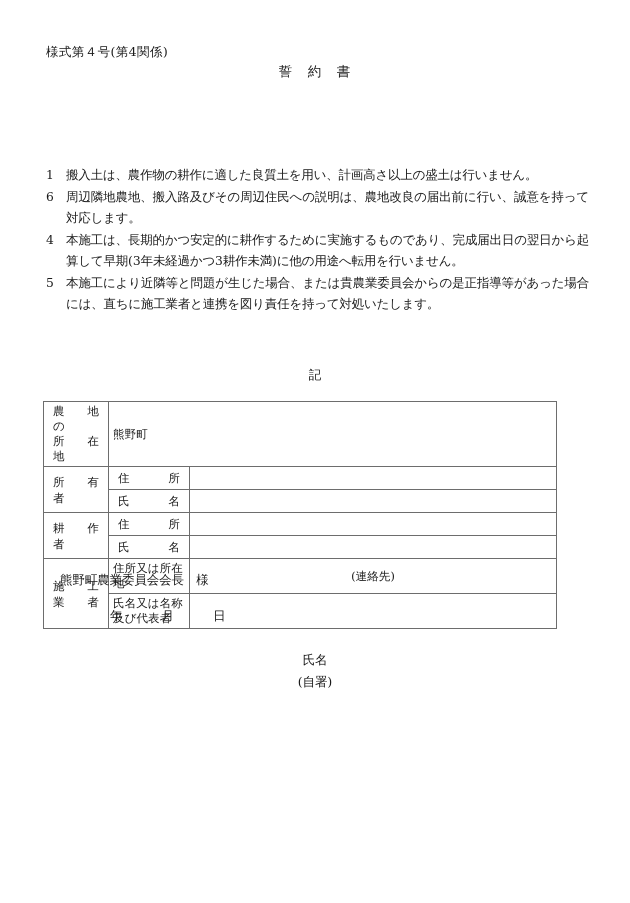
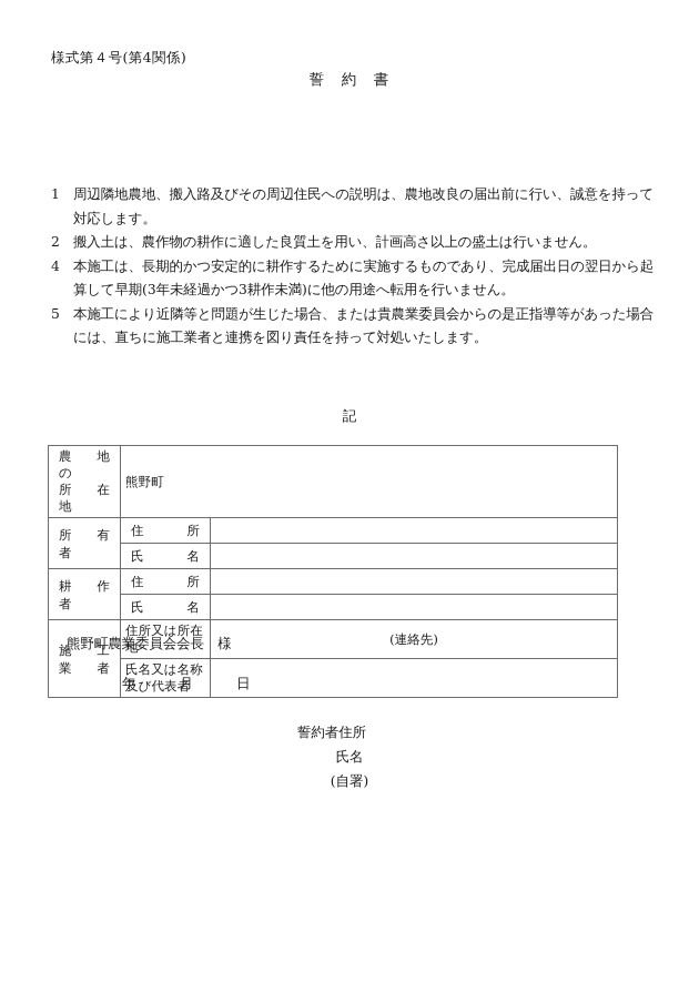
  様式第４号(第4関係)
  誓 約 書
  1
- 搬入土は、農作物の耕作に適した良質土を用い、計画高さ以上の盛土は行いません。
+ 周辺隣地農地、搬入路及びその周辺住民への説明は、農地改良の届出前に行い、誠意を持って対応します。
- 6
+ 2
- 周辺隣地農地、搬入路及びその周辺住民への説明は、農地改良の届出前に行い、誠意を持って対応します。
+ 搬入土は、農作物の耕作に適した良質土を用い、計画高さ以上の盛土は行いません。
  4
  本施工は、長期的かつ安定的に耕作するために実施するものであり、完成届出日の翌日から起算して早期(3年未経過かつ3耕作未満)に他の用途へ転用を行いません。
  5
  本施工により近隣等と問題が生じた場合、または貴農業委員会からの是正指導等があった場合には、直ちに施工業者と連携を図り責任を持って対処いたします。
  記
  農 地 の 所 在 地	熊野町
  所 有 者	住 所
  氏 名
  耕 作 者	住 所
  氏 名
  施 工 業 者	住所又は所在 地	(連絡先)
  氏名又は名称 及び代表者
  熊野町農業委員会会長 様
  年 月 日
+ 誓約者住所
  氏名
  (自署)
